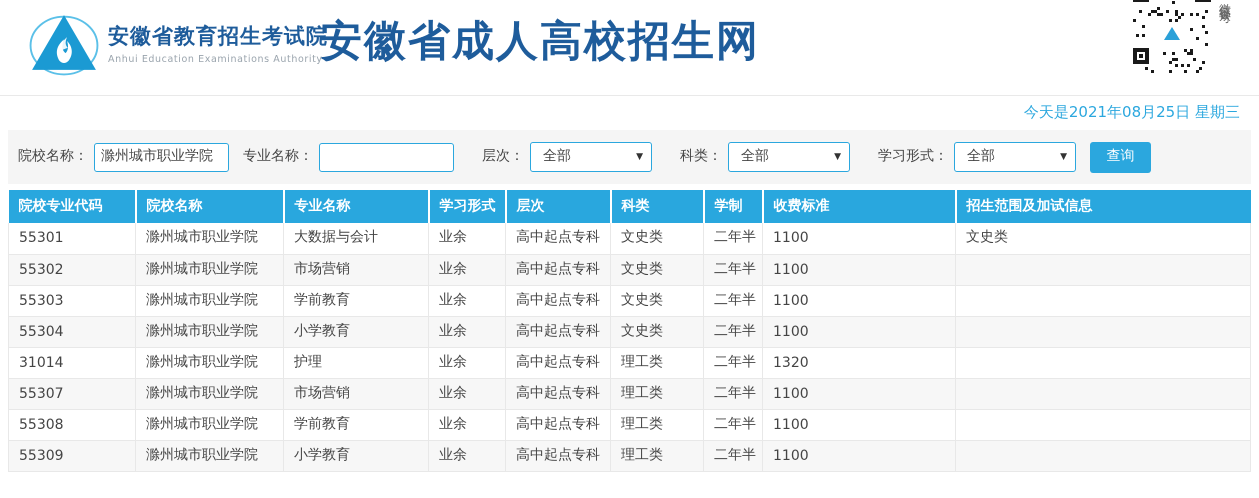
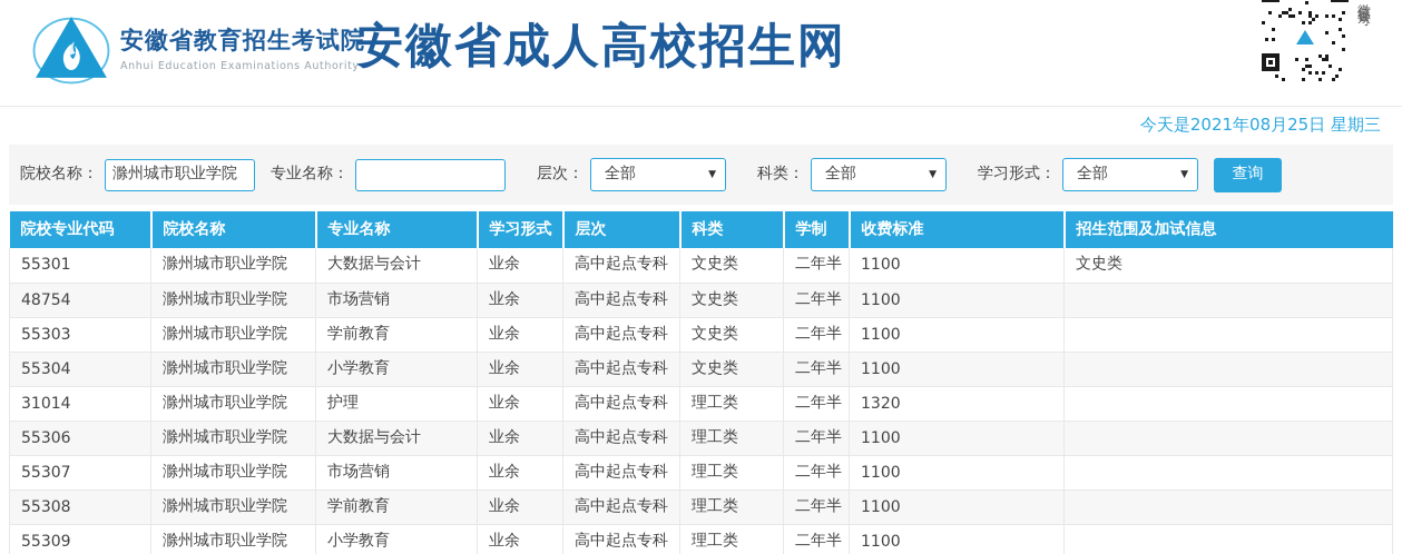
  安徽省教育招生考试院
  Anhui Education Examinations Authority
  安徽省成人高校招生网
  今天是2021年08月25日 星期三
  院校名称：
  滁州城市职业学院
  专业名称：
  层次：
  全部
  ▼
  科类：
  全部
  ▼
  学习形式：
  全部
  ▼
  查询
  院校专业代码	院校名称	专业名称	学习形式	层次	科类	学制	收费标准	招生范围及加试信息
  55301	滁州城市职业学院	大数据与会计	业余	高中起点专科	文史类	二年半	1100	文史类
- 55302	滁州城市职业学院	市场营销	业余	高中起点专科	文史类	二年半	1100
+ 48754	滁州城市职业学院	市场营销	业余	高中起点专科	文史类	二年半	1100
  55303	滁州城市职业学院	学前教育	业余	高中起点专科	文史类	二年半	1100
  55304	滁州城市职业学院	小学教育	业余	高中起点专科	文史类	二年半	1100
  31014	滁州城市职业学院	护理	业余	高中起点专科	理工类	二年半	1320
+ 55306	滁州城市职业学院	大数据与会计	业余	高中起点专科	理工类	二年半	1100
  55307	滁州城市职业学院	市场营销	业余	高中起点专科	理工类	二年半	1100
  55308	滁州城市职业学院	学前教育	业余	高中起点专科	理工类	二年半	1100
  55309	滁州城市职业学院	小学教育	业余	高中起点专科	理工类	二年半	1100
